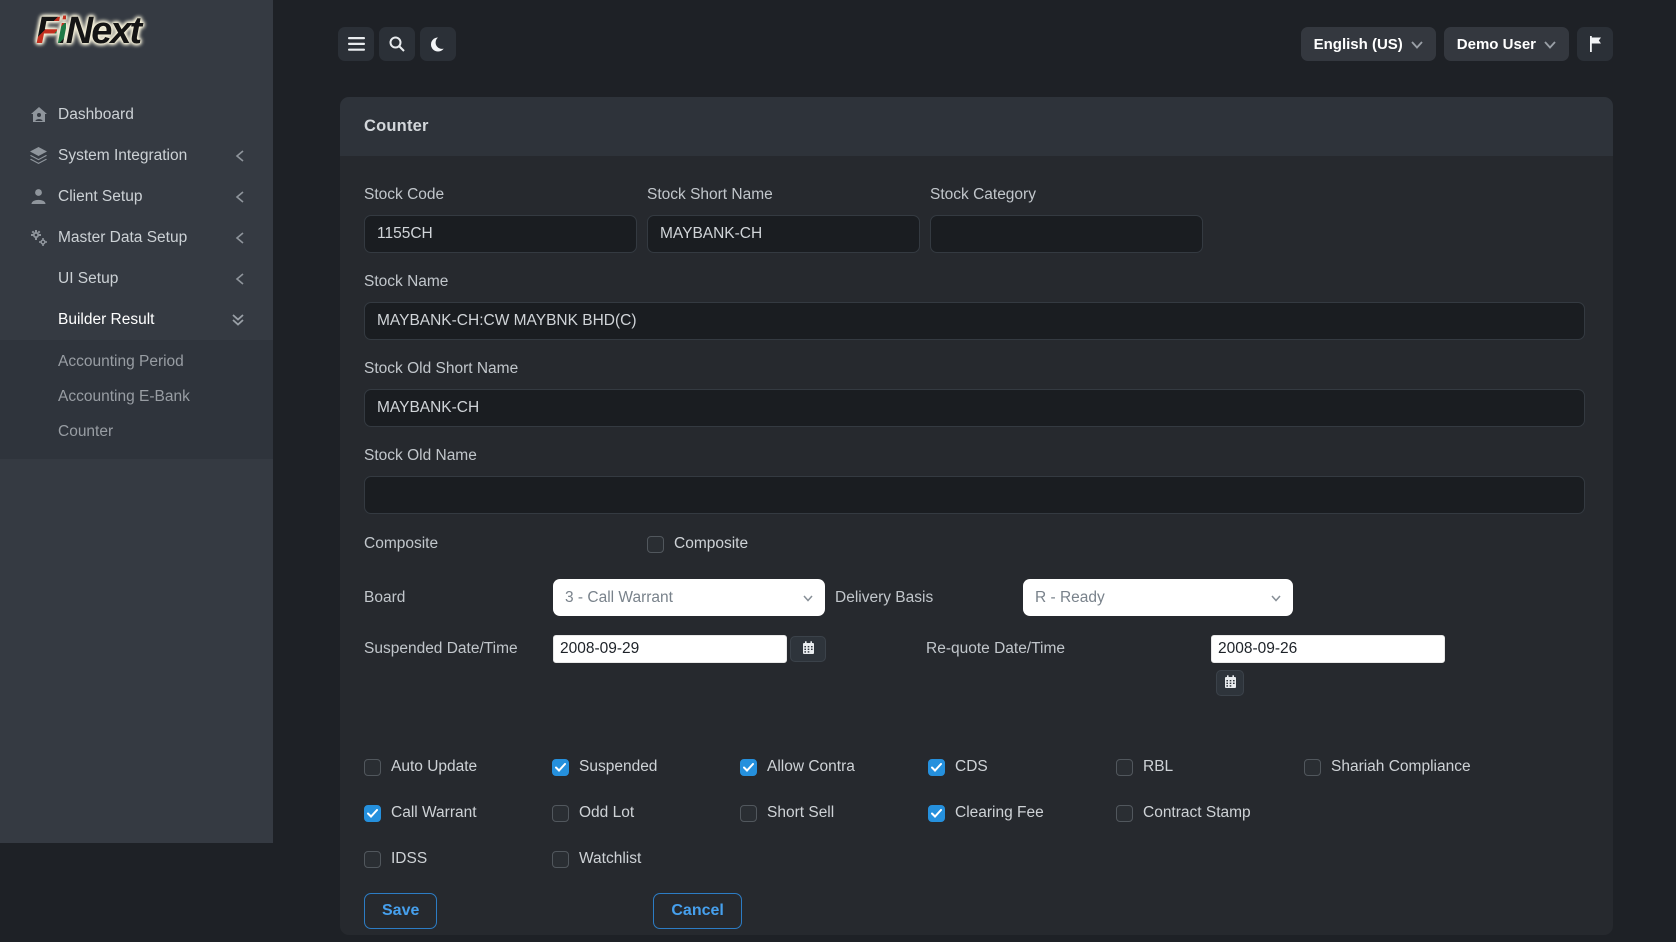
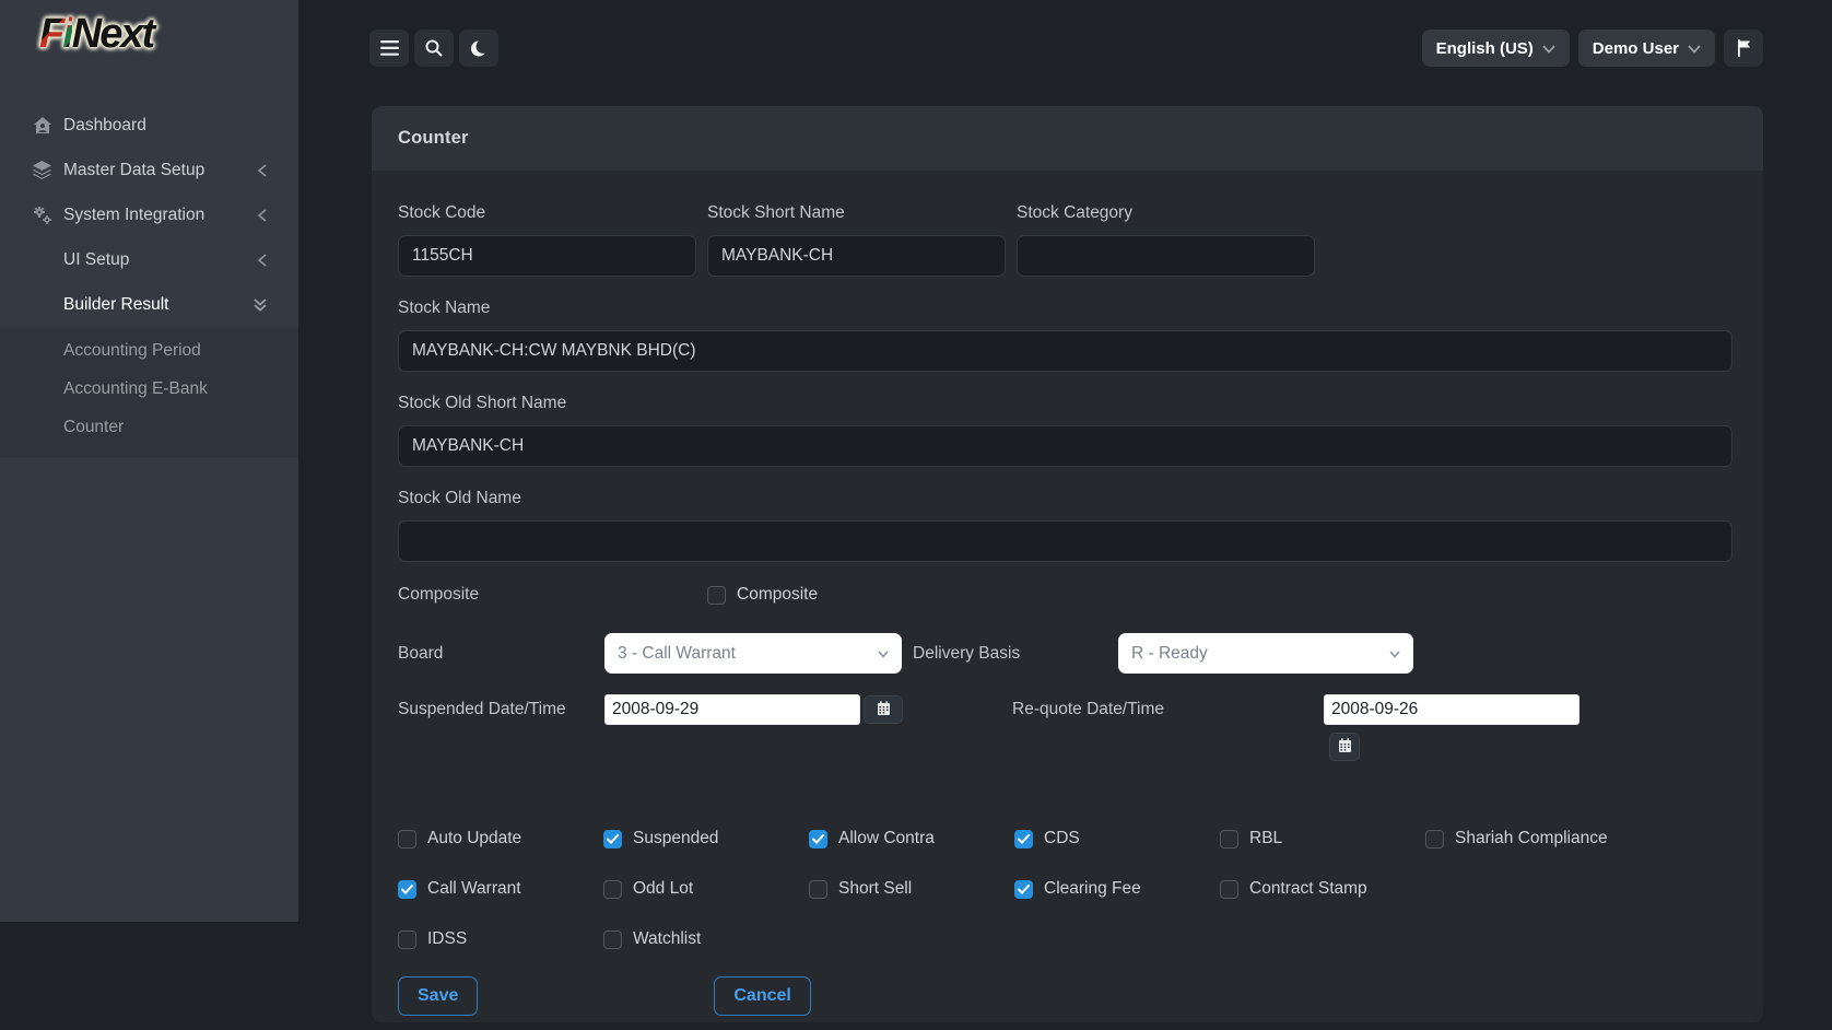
  FiNext
  Dashboard
- System Integration
+ Master Data Setup
- Client Setup
- Master Data Setup
+ System Integration
  UI Setup
  Builder Result
  Accounting Period
  Accounting E-Bank
  Counter
  English (US)
  Demo User
  Counter
  Stock Code
  1155CH
  Stock Short Name
  MAYBANK-CH
  Stock Category
  Stock Name
  MAYBANK-CH:CW MAYBNK BHD(C)
  Stock Old Short Name
  MAYBANK-CH
  Stock Old Name
  Composite
  Composite
  Board
  3 - Call Warrant
  Delivery Basis
  R - Ready
  Suspended Date/Time
  2008-09-29
  Re-quote Date/Time
  2008-09-26
  Auto Update
  Suspended
  Allow Contra
  CDS
  RBL
  Shariah Compliance
  Call Warrant
  Odd Lot
  Short Sell
  Clearing Fee
  Contract Stamp
  IDSS
  Watchlist
  Save
  Cancel
